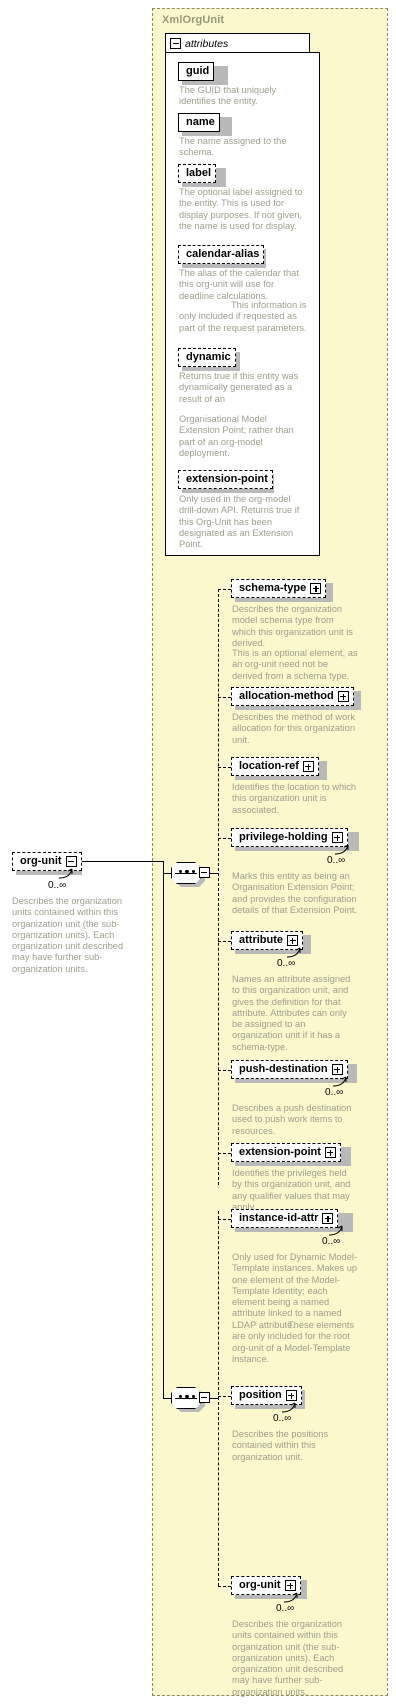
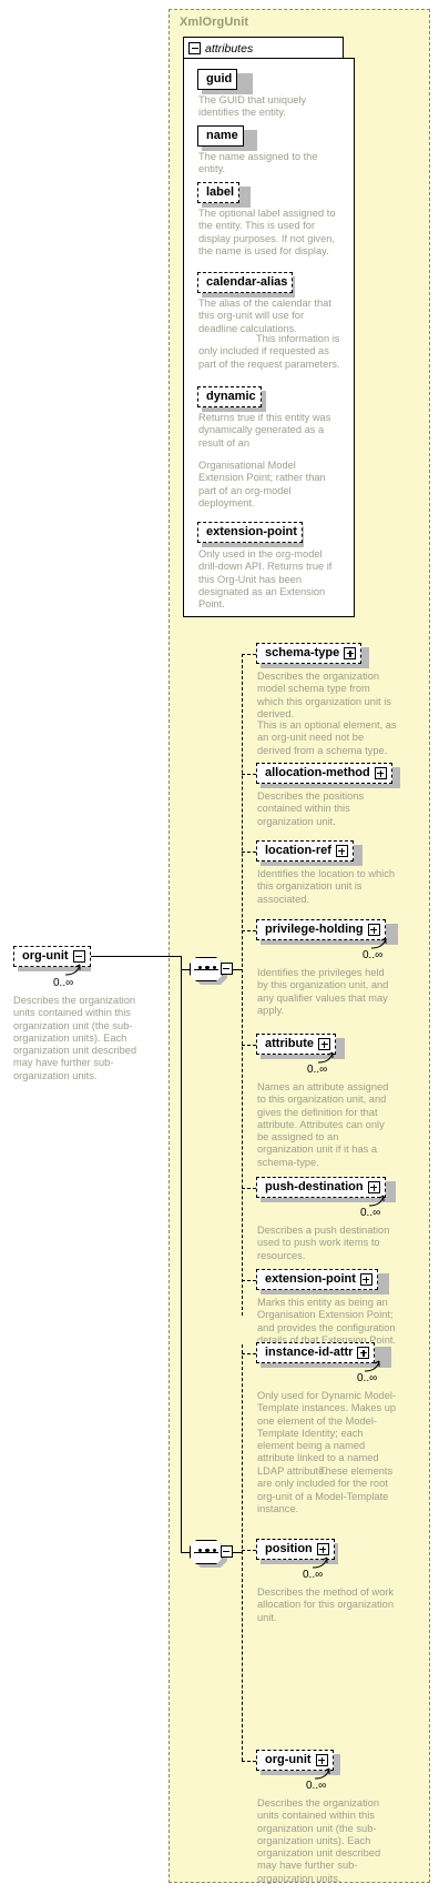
  XmlOrgUnit
  attributes
  guid
  The GUID that uniquely identifies the entity.
  name
- The name assigned to the schema.
+ The name assigned to the entity.
  label
  The optional label assigned to the entity. This is used for display purposes. If not given, the name is used for display.
  calendar-alias
  The alias of the calendar that this org-unit will use for deadline calculations.
  This information is only included if requested as part of the request parameters.
  dynamic
  Returns true if this entity was dynamically generated as a result of an
  Organisational Model Extension Point; rather than part of an org-model deployment.
  extension-point
  Only used in the org-model drill-down API. Returns true if this Org-Unit has been designated as an Extension Point.
  org-unit
  0..∞
  Describes the organization units contained within this organization unit (the sub-organization units). Each organization unit described may have further sub-organization units.
  schema-type
  Describes the organization model schema type from which this organization unit is derived.
  This is an optional element, as an org-unit need not be derived from a schema type.
  allocation-method
- Describes the method of work allocation for this organization unit.
+ Describes the positions contained within this organization unit.
  location-ref
  Identifies the location to which this organization unit is associated.
  privilege-holding
  0..∞
- Marks this entity as being an Organisation Extension Point; and provides the configuration details of that Extension Point.
+ Identifies the privileges held by this organization unit, and any qualifier values that may apply.
  attribute
  0..∞
  Names an attribute assigned to this organization unit, and gives the definition for that attribute. Attributes can only be assigned to an organization unit if it has a schema-type.
  push-destination
  0..∞
  Describes a push destination used to push work items to resources.
  extension-point
- Identifies the privileges held by this organization unit, and any qualifier values that may apply.
+ Marks this entity as being an Organisation Extension Point; and provides the configuration details of that Extension Point.
  instance-id-attr
  0..∞
  Only used for Dynamic Model-Template instances. Makes up one element of the Model-Template Identity; each element being a named attribute linked to a named LDAP attribute.
  These elements are only included for the root org-unit of a Model-Template instance.
  position
  0..∞
- Describes the positions contained within this organization unit.
+ Describes the method of work allocation for this organization unit.
  org-unit
  0..∞
  Describes the organization units contained within this organization unit (the sub-organization units). Each organization unit described may have further sub-organization units.
